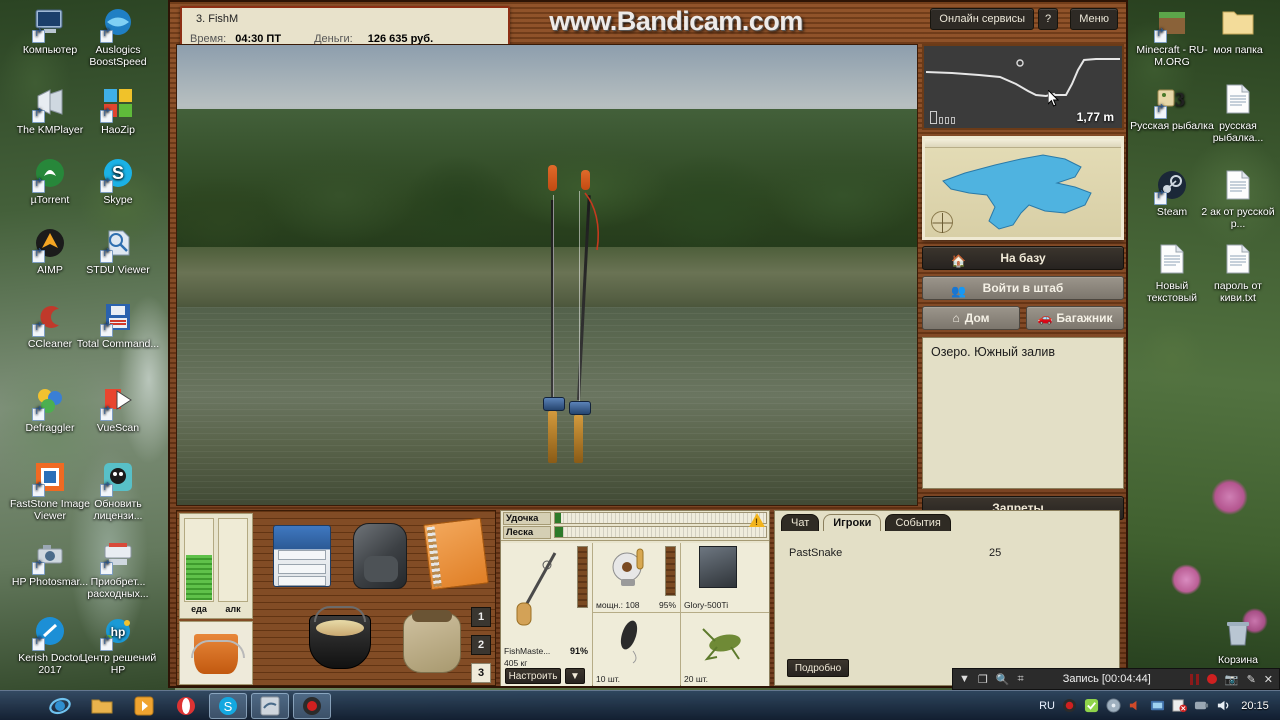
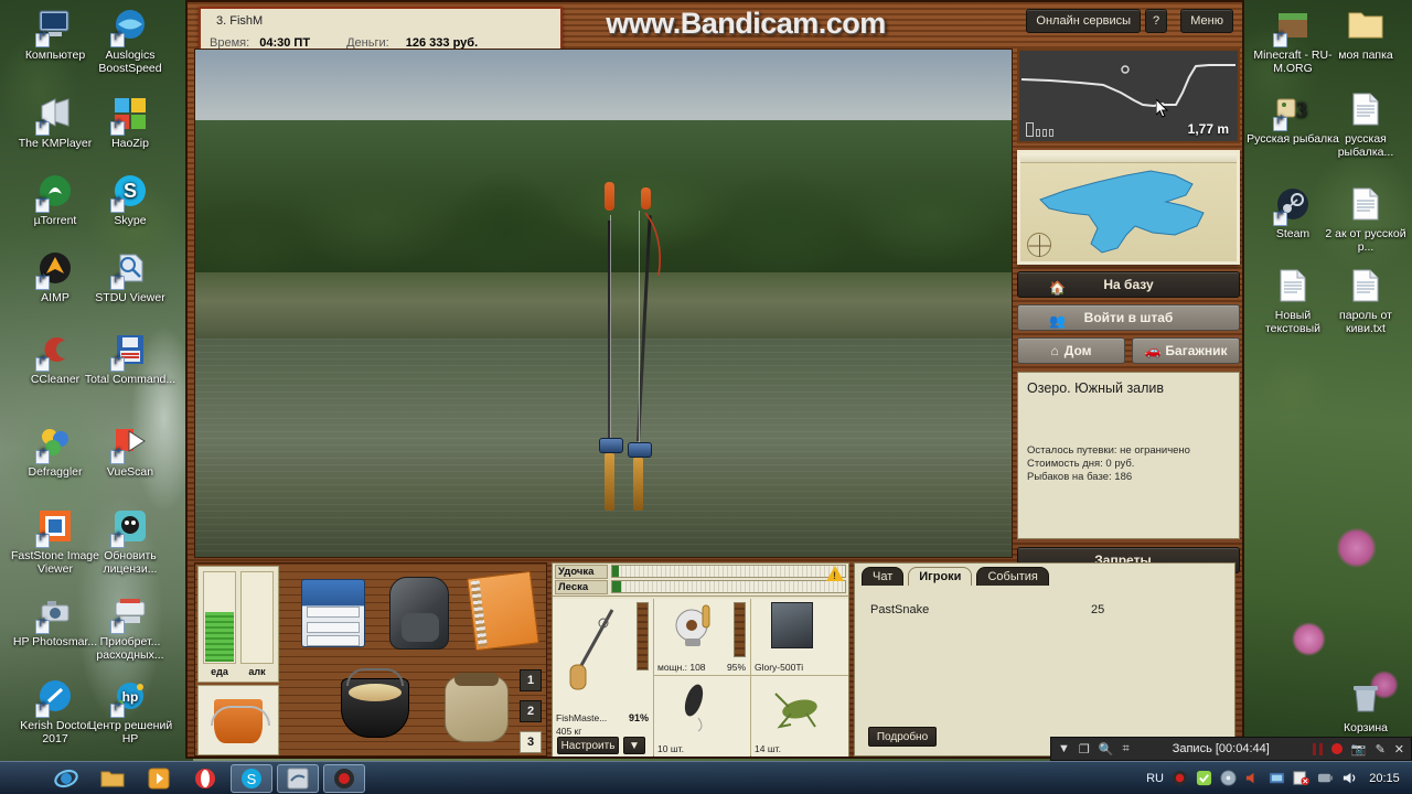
  Компьютер
  Auslogics BoostSpeed
  The KMPlayer
  HaoZip
  µTorrent
  S
  Skype
  AIMP
  STDU Viewer
  CCleaner
  Total Command...
  Defraggler
  VueScan
  FastStone Image Viewer
  Обновить лицензи...
  HP Photosmar...
  Приобрет... расходных...
  Kerish Doctor 2017
  hp
  Центр решений HP
  Minecraft - RU-M.ORG
  моя папка
  3
  Русская рыбалка
  русская рыбалка...
  Steam
  2 ак от русской р...
  Новый текстовый
  пароль от киви.txt
  Корзина
  3. FishM
- Время: 04:30 ПТ Деньги: 126 635 руб.
+ Время: 04:30 ПТ Деньги: 126 333 руб.
  www.Bandicam.com
  Онлайн сервисы
  ?
  Меню
  1,77 m
  🏠
  На базу
  👥
  Войти в штаб
  ⌂ Дом
  🚗 Багажник
  Озеро. Южный залив
+ Осталось путевки: не ограничено
+ Стоимость дня: 0 руб.
+ Рыбаков на базе: 186
  Запреты...
  еда
  алк
  1
  2
  3
  Удочка
  Леска
  91%
  FishMaste...
  405 кг
  Настроить
  ▼
  мощн.: 108
  95%
  10 шт.
  Glory-500Ti
- 20 шт.
+ 14 шт.
  Чат
  Игроки
  События
  PastSnake
  25
  Подробно
  ▼
  ❐
  🔍
  ⌗
  Запись [00:04:44]
  📷
  ✎
  ✕
  S
  RU
  20:15
